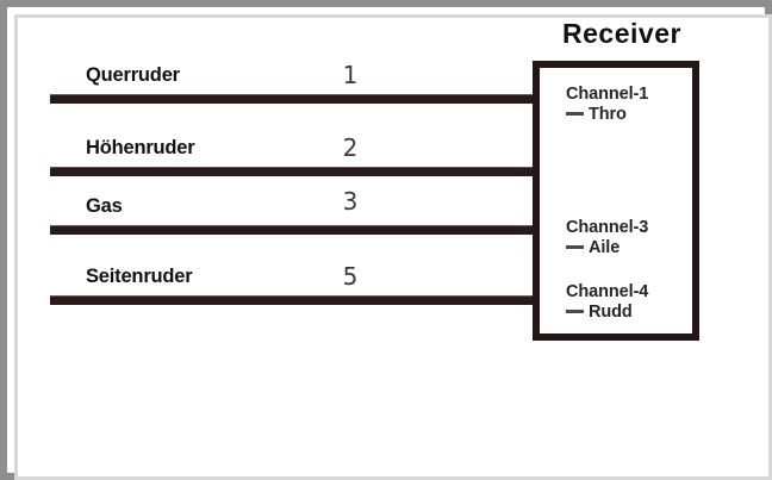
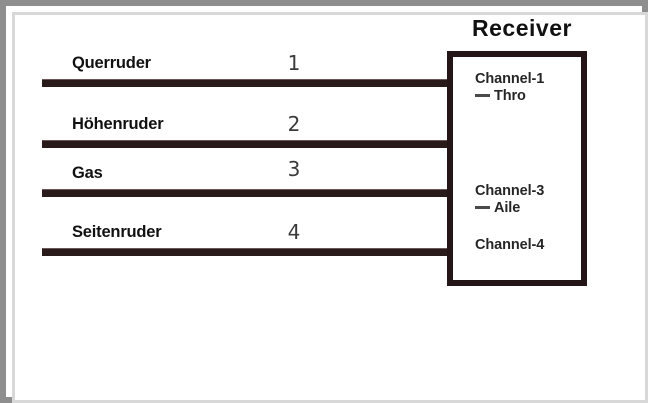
  Querruder
  Höhenruder
  Gas
  Seitenruder
  1
  2
  3
- 5
+ 4
  Receiver
  Channel-1
  Thro
  Channel-3
  Aile
  Channel-4
- Rudd
